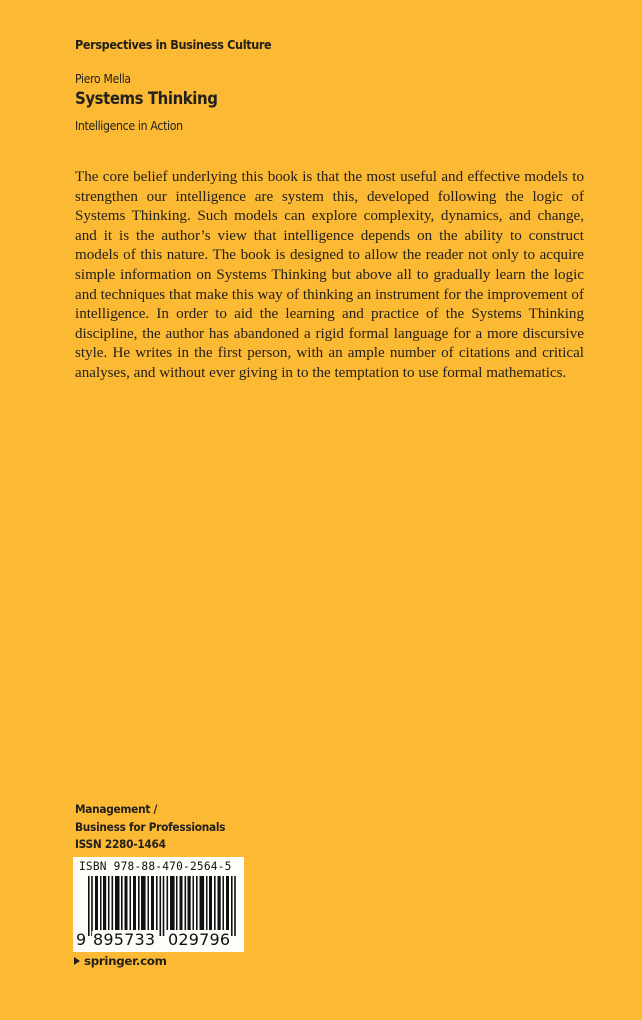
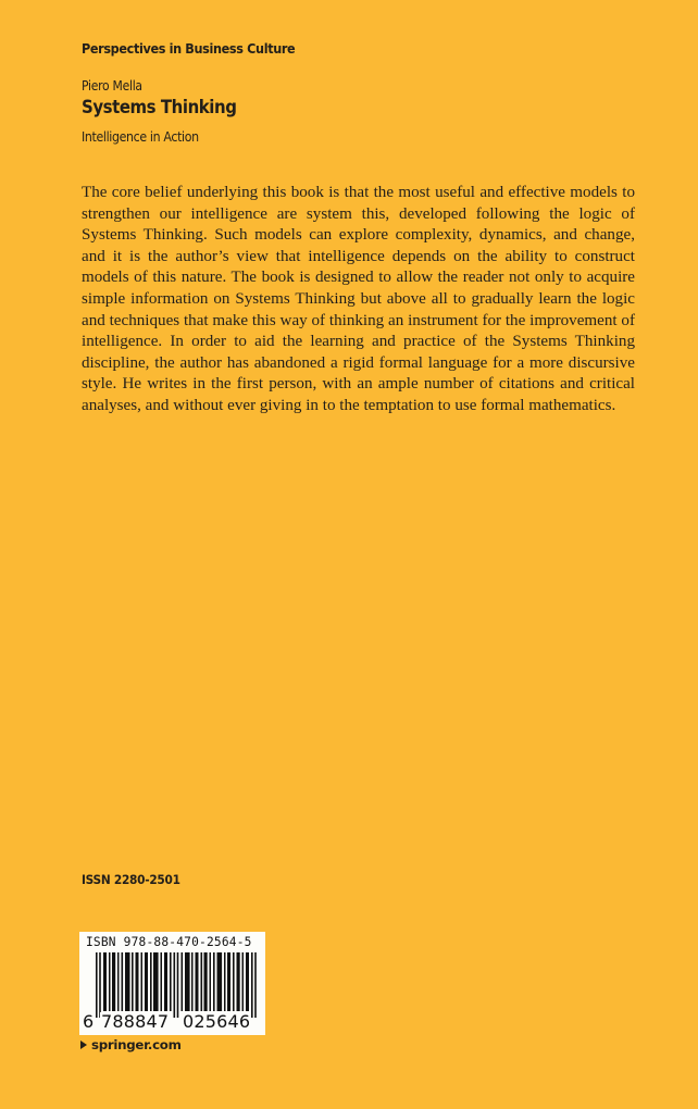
  Perspectives in Business Culture
  Piero Mella
  Systems Thinking
  Intelligence in Action
  The core belief underlying this book is that the most useful and effective models to strengthen our intelligence are system this, developed following the logic of Systems Thinking. Such models can explore complexity, dynamics, and change, and it is the author’s view that intelligence depends on the ability to construct models of this nature. The book is designed to allow the reader not only to acquire simple information on Systems Thinking but above all to gradually learn the logic and techniques that make this way of thinking an instrument for the improvement of intelligence. In order to aid the learning and practice of the Systems Thinking discipline, the author has abandoned a rigid formal language for a more discursive style. He writes in the first person, with an ample number of citations and critical analyses, and without ever giving in to the temptation to use formal mathematics.
- Management /
- Business for Professionals
- ISSN 2280-1464
+ ISSN 2280-2501
  ISBN 978-88-470-2564-5
- 9
+ 6
- 895733
+ 788847
- 029796
+ 025646
  springer.com
